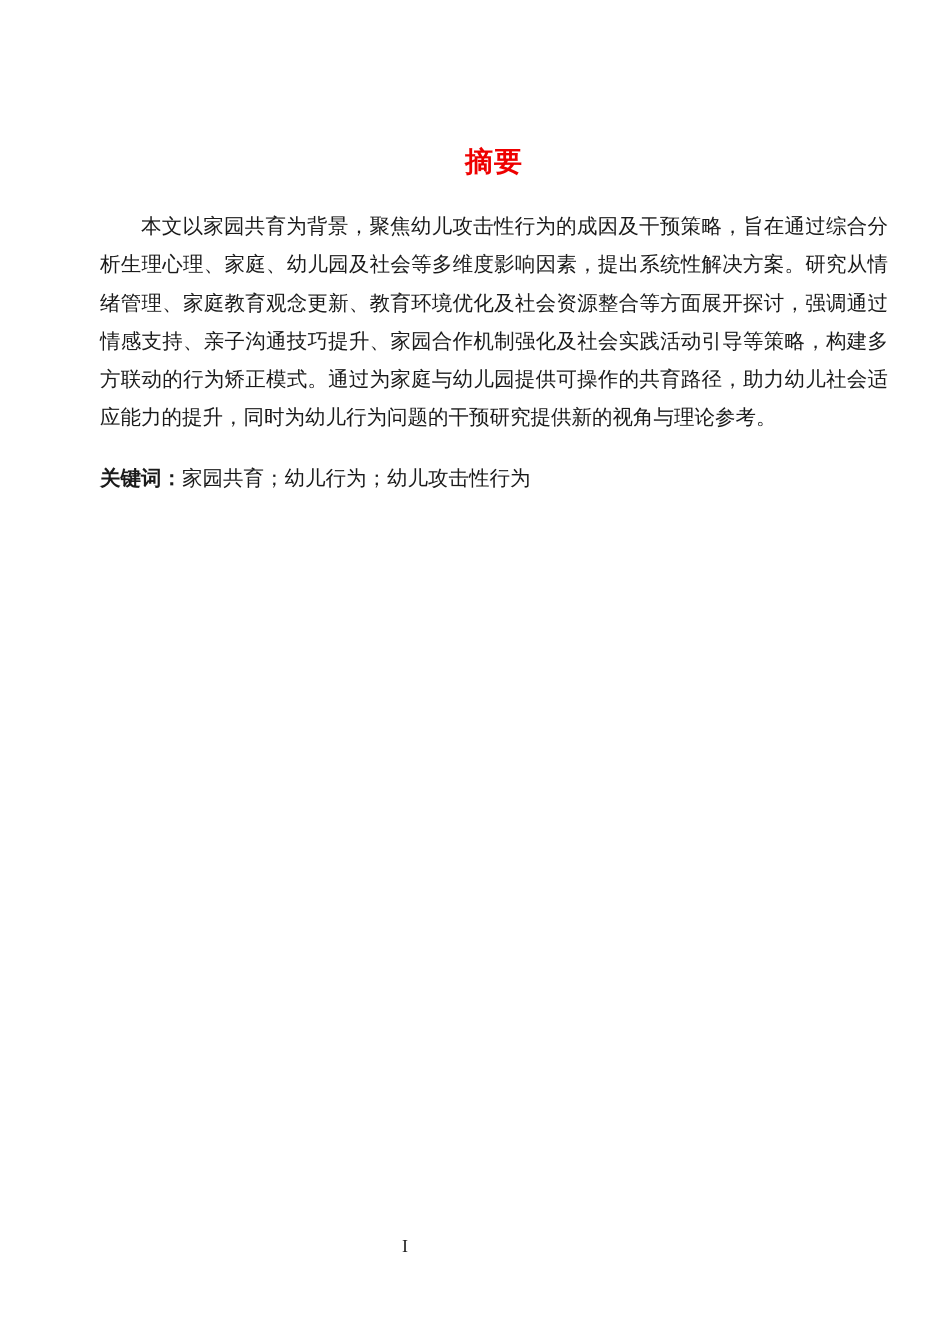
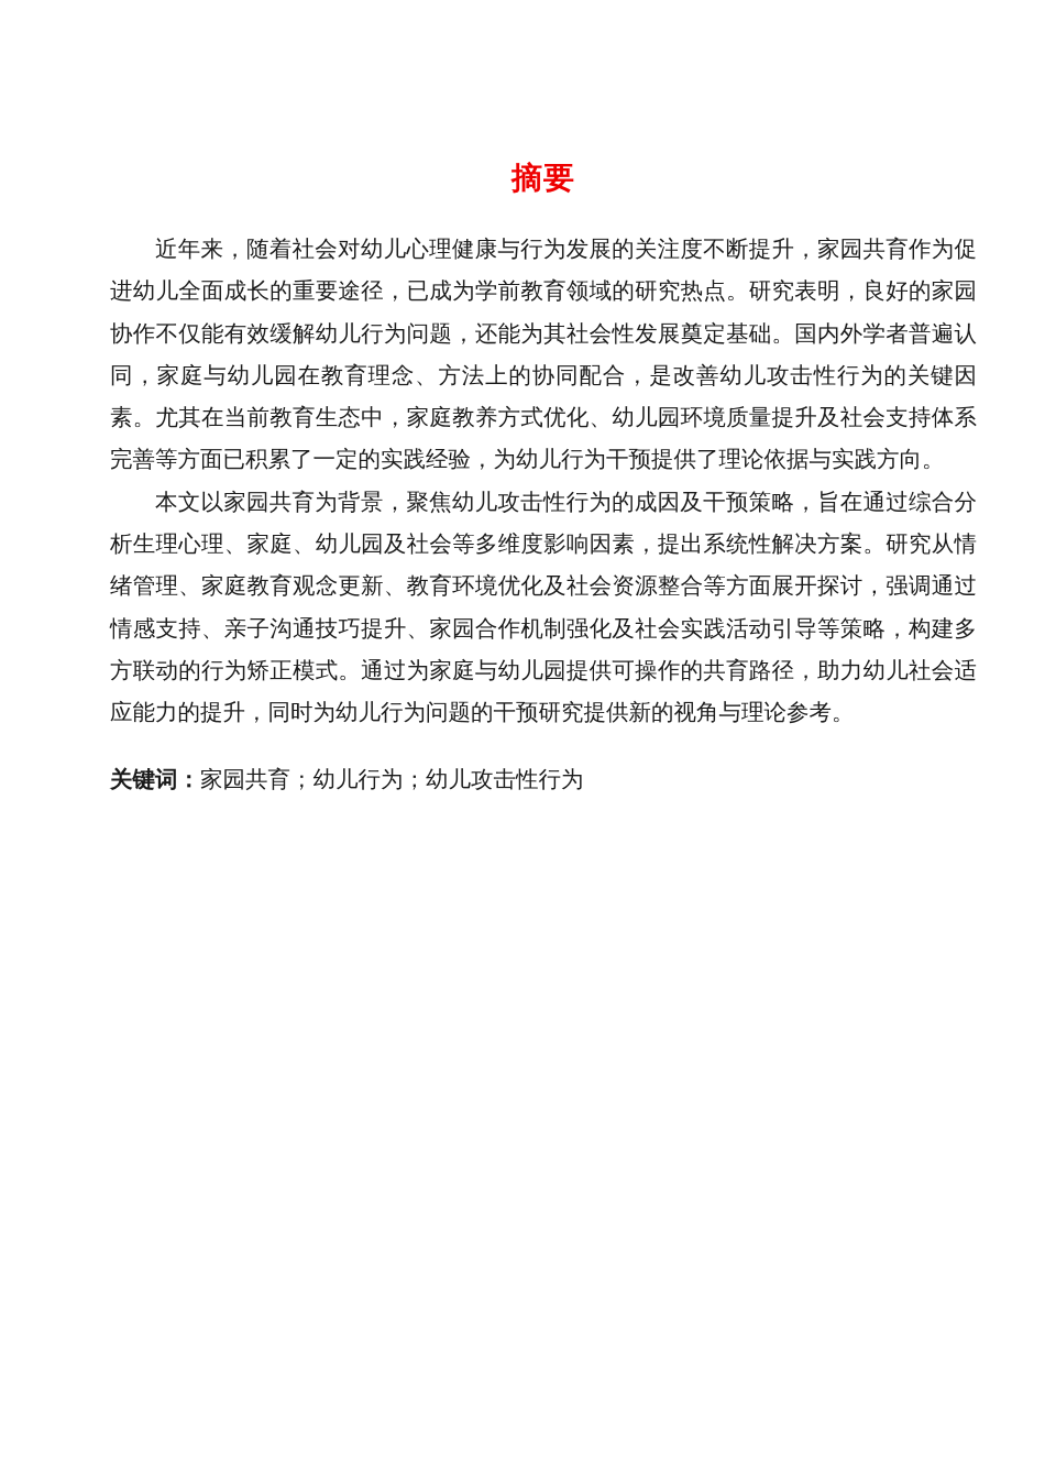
  摘要
+ 近年来，随着社会对幼儿心理健康与行为发展的关注度不断提升，家园共育作为促进幼儿全面成长的重要途径，已成为学前教育领域的研究热点。研究表明，良好的家园协作不仅能有效缓解幼儿行为问题，还能为其社会性发展奠定基础。国内外学者普遍认同，家庭与幼儿园在教育理念、方法上的协同配合，是改善幼儿攻击性行为的关键因素。尤其在当前教育生态中，家庭教养方式优化、幼儿园环境质量提升及社会支持体系完善等方面已积累了一定的实践经验，为幼儿行为干预提供了理论依据与实践方向。
  本文以家园共育为背景，聚焦幼儿攻击性行为的成因及干预策略，旨在通过综合分析生理心理、家庭、幼儿园及社会等多维度影响因素，提出系统性解决方案。研究从情绪管理、家庭教育观念更新、教育环境优化及社会资源整合等方面展开探讨，强调通过情感支持、亲子沟通技巧提升、家园合作机制强化及社会实践活动引导等策略，构建多方联动的行为矫正模式。通过为家庭与幼儿园提供可操作的共育路径，助力幼儿社会适应能力的提升，同时为幼儿行为问题的干预研究提供新的视角与理论参考。
  关键词：家园共育；幼儿行为；幼儿攻击性行为
- I
